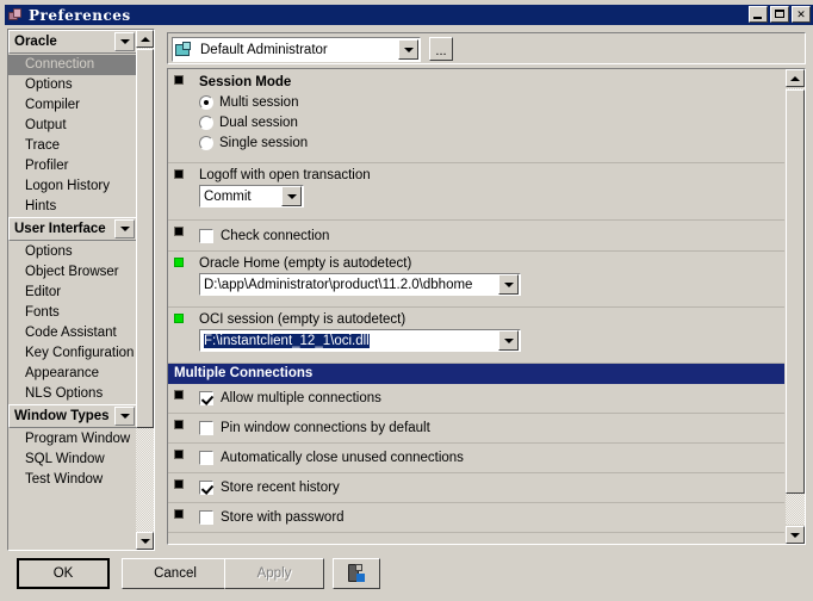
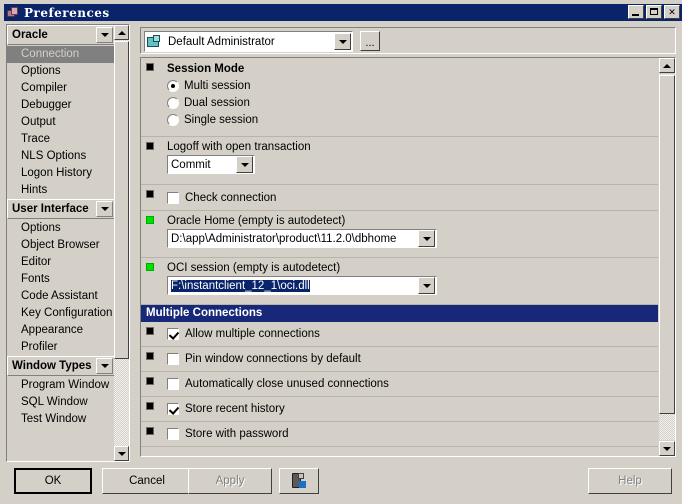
  Preferences
  ✕
  Oracle
  Connection
  Options
  Compiler
+ Debugger
  Output
  Trace
- Profiler
+ NLS Options
  Logon History
  Hints
  User Interface
  Options
  Object Browser
  Editor
  Fonts
  Code Assistant
  Key Configuration
  Appearance
- NLS Options
+ Profiler
  Window Types
  Program Window
  SQL Window
  Test Window
  Default Administrator
  ...
  Session Mode
  Multi session
  Dual session
  Single session
  Logoff with open transaction
  Commit
  Check connection
  Oracle Home (empty is autodetect)
  D:\app\Administrator\product\11.2.0\dbhome
  OCI session (empty is autodetect)
  F:\instantclient_12_1\oci.dll
  Multiple Connections
  Allow multiple connections
  Pin window connections by default
  Automatically close unused connections
  Store recent history
  Store with password
  OK
  Cancel
  Apply
+ Help
